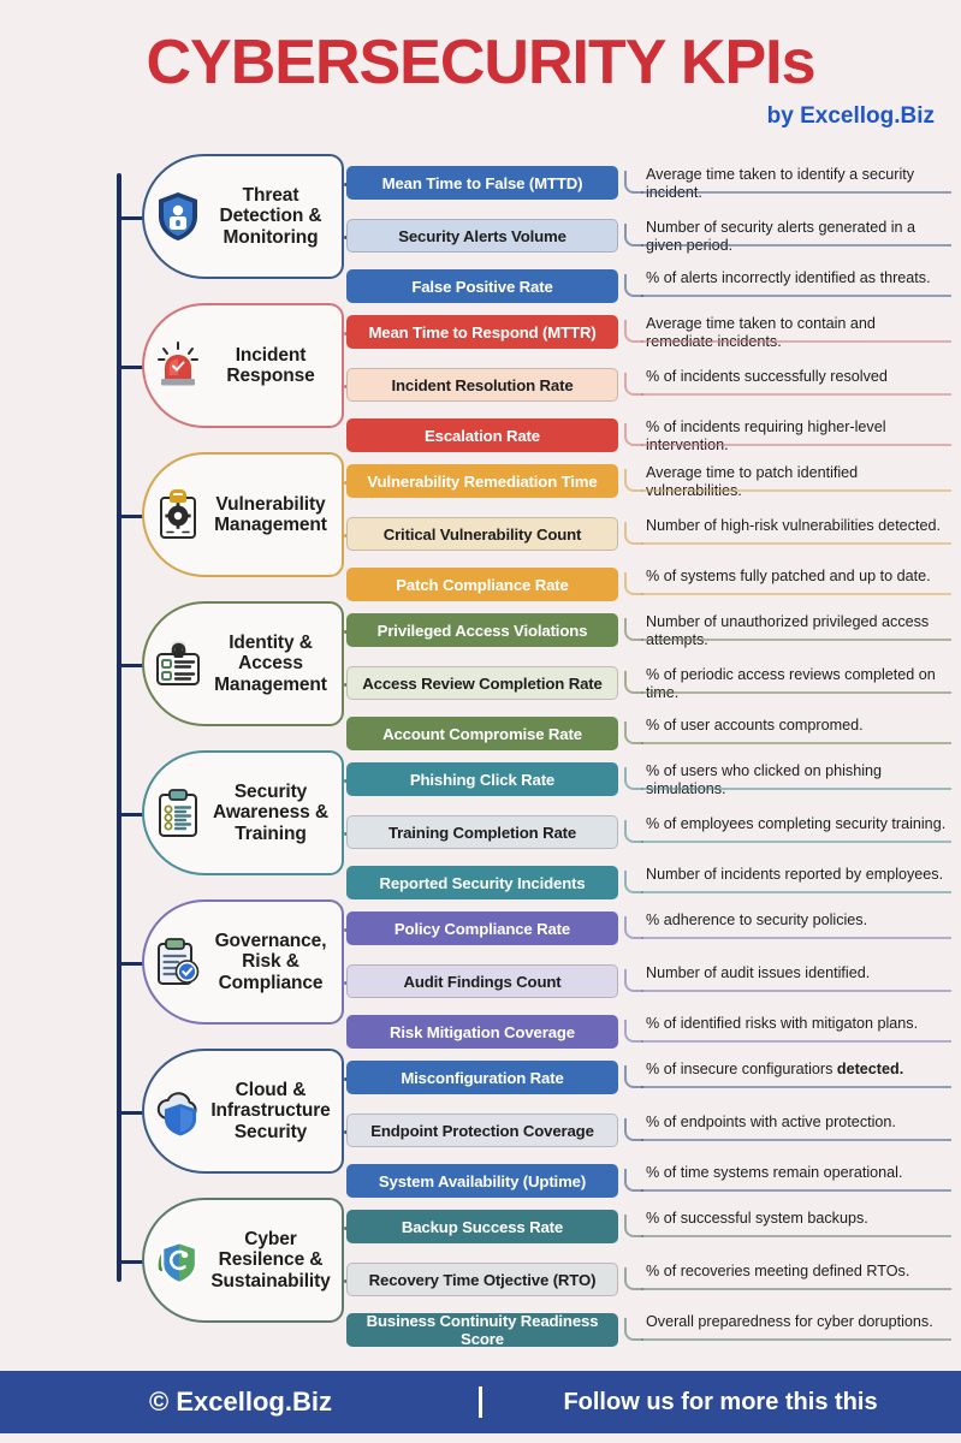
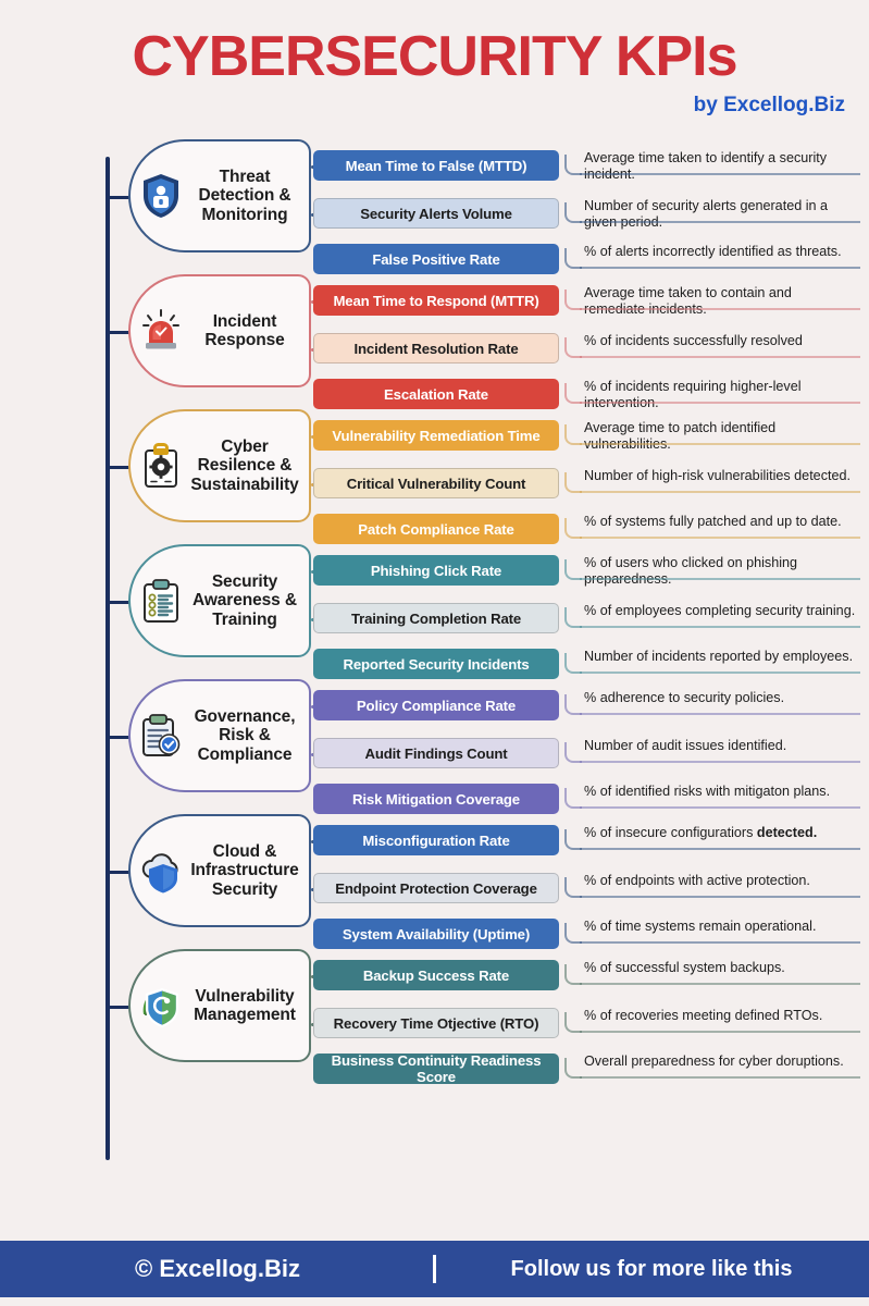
  CYBERSECURITY KPIs
  by Excellog.Biz
  Threat Detection & Monitoring
  Mean Time to False (MTTD)
  Average time taken to identify a security incident.
  Security Alerts Volume
  Number of security alerts generated in a given period.
  False Positive Rate
  % of alerts incorrectly identified as threats.
  Incident Response
  Mean Time to Respond (MTTR)
  Average time taken to contain and remediate incidents.
  Incident Resolution Rate
  % of incidents successfully resolved
  Escalation Rate
  % of incidents requiring higher-level intervention.
- Vulnerability Management
+ Cyber Resilence & Sustainability
  Vulnerability Remediation Time
  Average time to patch identified vulnerabilities.
  Critical Vulnerability Count
  Number of high-risk vulnerabilities detected.
  Patch Compliance Rate
  % of systems fully patched and up to date.
- Identity & Access Management
- Privileged Access Violations
- Number of unauthorized privileged access attempts.
- Access Review Completion Rate
- % of periodic access reviews completed on time.
- Account Compromise Rate
- % of user accounts compromed.
  Security Awareness & Training
  Phishing Click Rate
- % of users who clicked on phishing simulations.
+ % of users who clicked on phishing preparedness.
  Training Completion Rate
  % of employees completing security training.
  Reported Security Incidents
  Number of incidents reported by employees.
  Governance, Risk & Compliance
  Policy Compliance Rate
  % adherence to security policies.
  Audit Findings Count
  Number of audit issues identified.
  Risk Mitigation Coverage
  % of identified risks with mitigaton plans.
  Cloud & Infrastructure Security
  Misconfiguration Rate
  % of insecure configuratiors detected.
  Endpoint Protection Coverage
  % of endpoints with active protection.
  System Availability (Uptime)
  % of time systems remain operational.
- Cyber Resilence & Sustainability
+ Vulnerability Management
  Backup Success Rate
  % of successful system backups.
  Recovery Time Otjective (RTO)
  % of recoveries meeting defined RTOs.
  Business Continuity Readiness Score
  Overall preparedness for cyber doruptions.
  © Excellog.Biz
- Follow us for more this this
+ Follow us for more like this
